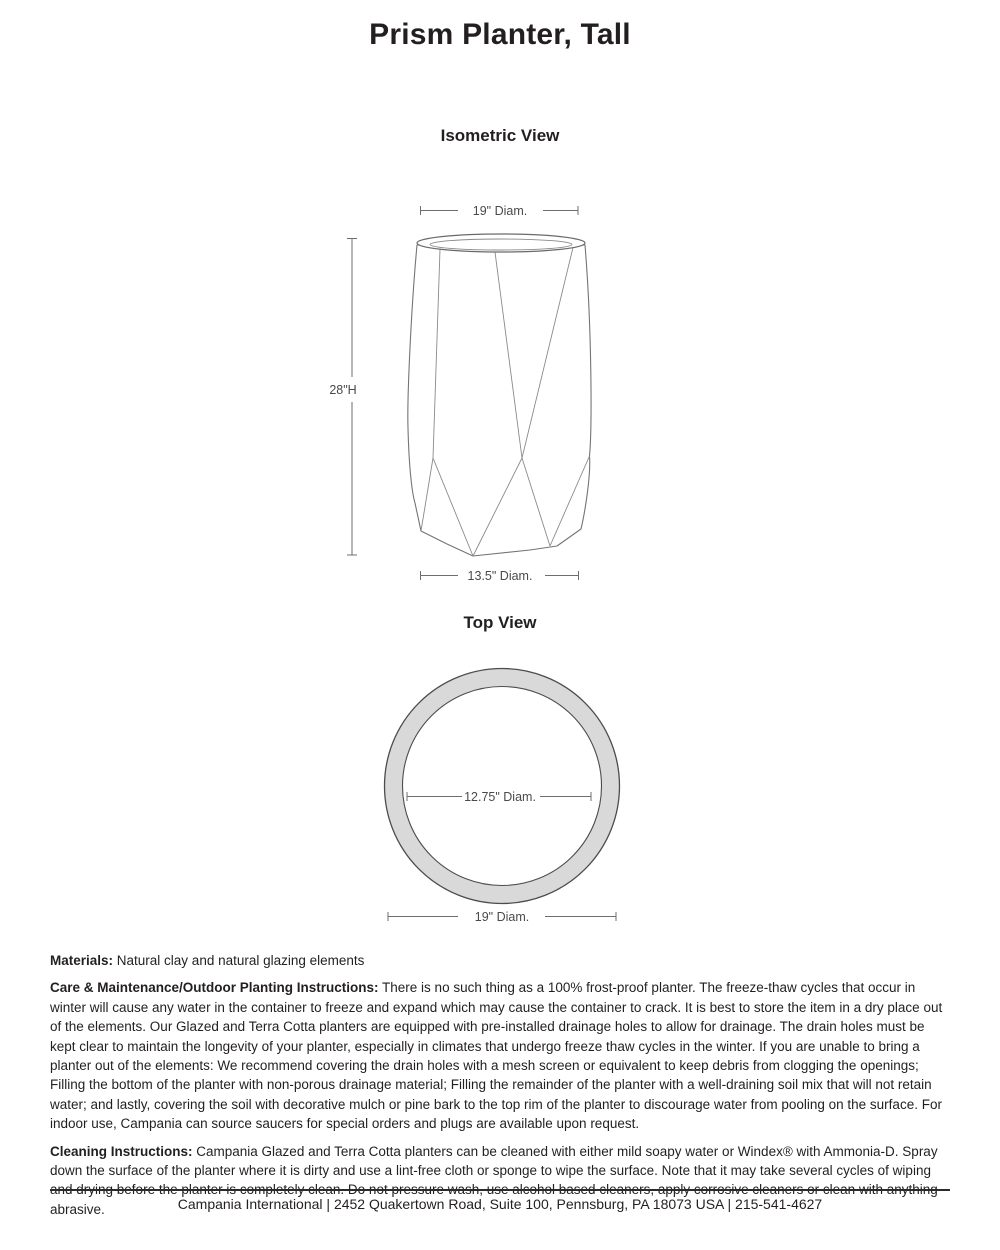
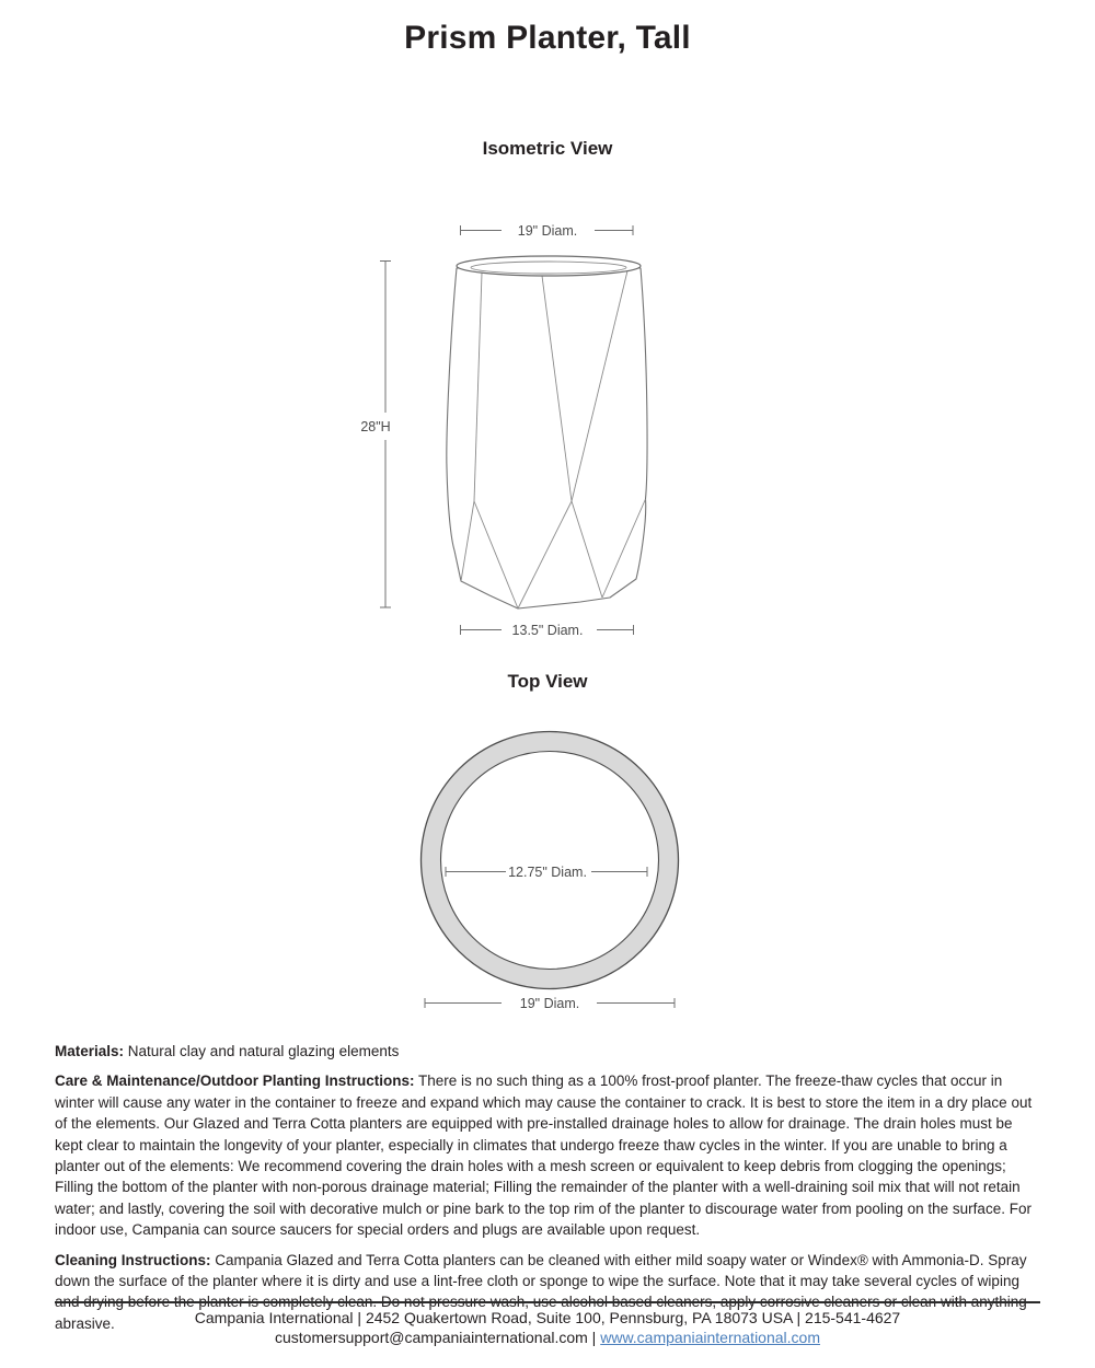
  Prism Planter, Tall
  Isometric View
  19" Diam.
  28"H
  13.5" Diam.
  Top View
  12.75" Diam.
  19" Diam.
  Materials: Natural clay and natural glazing elements
  Care & Maintenance/Outdoor Planting Instructions: There is no such thing as a 100% frost-proof planter. The freeze-thaw cycles that occur in winter will cause any water in the container to freeze and expand which may cause the container to crack. It is best to store the item in a dry place out of the elements. Our Glazed and Terra Cotta planters are equipped with pre-installed drainage holes to allow for drainage. The drain holes must be kept clear to maintain the longevity of your planter, especially in climates that undergo freeze thaw cycles in the winter. If you are unable to bring a planter out of the elements: We recommend covering the drain holes with a mesh screen or equivalent to keep debris from clogging the openings; Filling the bottom of the planter with non-porous drainage material; Filling the remainder of the planter with a well-draining soil mix that will not retain water; and lastly, covering the soil with decorative mulch or pine bark to the top rim of the planter to discourage water from pooling on the surface. For indoor use, Campania can source saucers for special orders and plugs are available upon request.
  Cleaning Instructions: Campania Glazed and Terra Cotta planters can be cleaned with either mild soapy water or Windex® with Ammonia-D. Spray down the surface of the planter where it is dirty and use a lint-free cloth or sponge to wipe the surface. Note that it may take several cycles of wiping and drying before the planter is completely clean. Do not pressure wash, use alcohol based cleaners, apply corrosive cleaners or clean with anything abrasive.
  Campania International | 2452 Quakertown Road, Suite 100, Pennsburg, PA 18073 USA | 215-541-4627
+ customersupport@campaniainternational.com | www.campaniainternational.com
